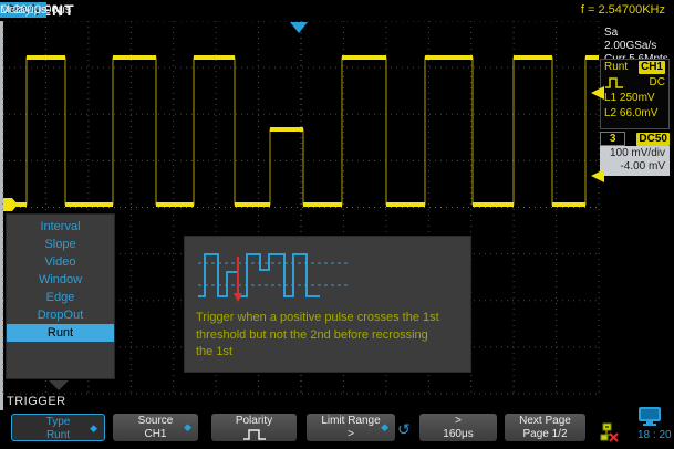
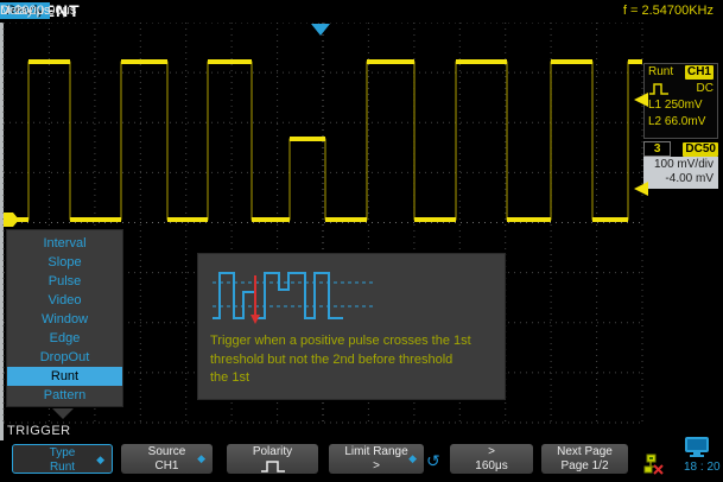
  Ready
  M 200μs
  Delay:0.00μs
  f = 2.54700KHz
- Sa 2.00GSa/s
  Runt
  CH1
  DC
  L1 250mV
  L2 66.0mV
  3
  DC50
  100 mV/div
  -4.00 mV
  Interval
  Slope
+ Pulse
  Video
  Window
  Edge
  DropOut
  Runt
+ Pattern
  Trigger when a positive pulse crosses the 1st
- threshold but not the 2nd before recrossing
+ threshold but not the 2nd before threshold
  the 1st
  TRIGGER
  Type
  Runt
  ◆
  Source
  CH1
  ◆
  Polarity
  Limit Range
  >
  ◆
  >
  160μs
  Next Page
  Page 1/2
  ↺
  18 : 20
